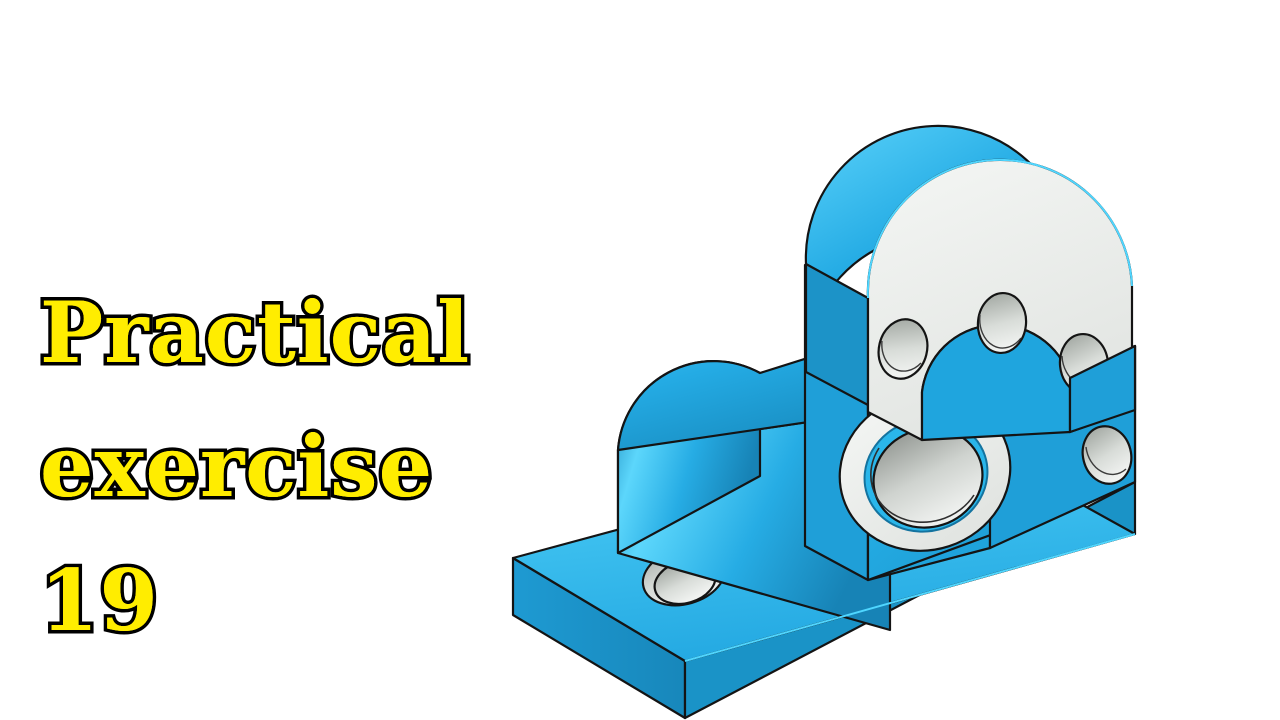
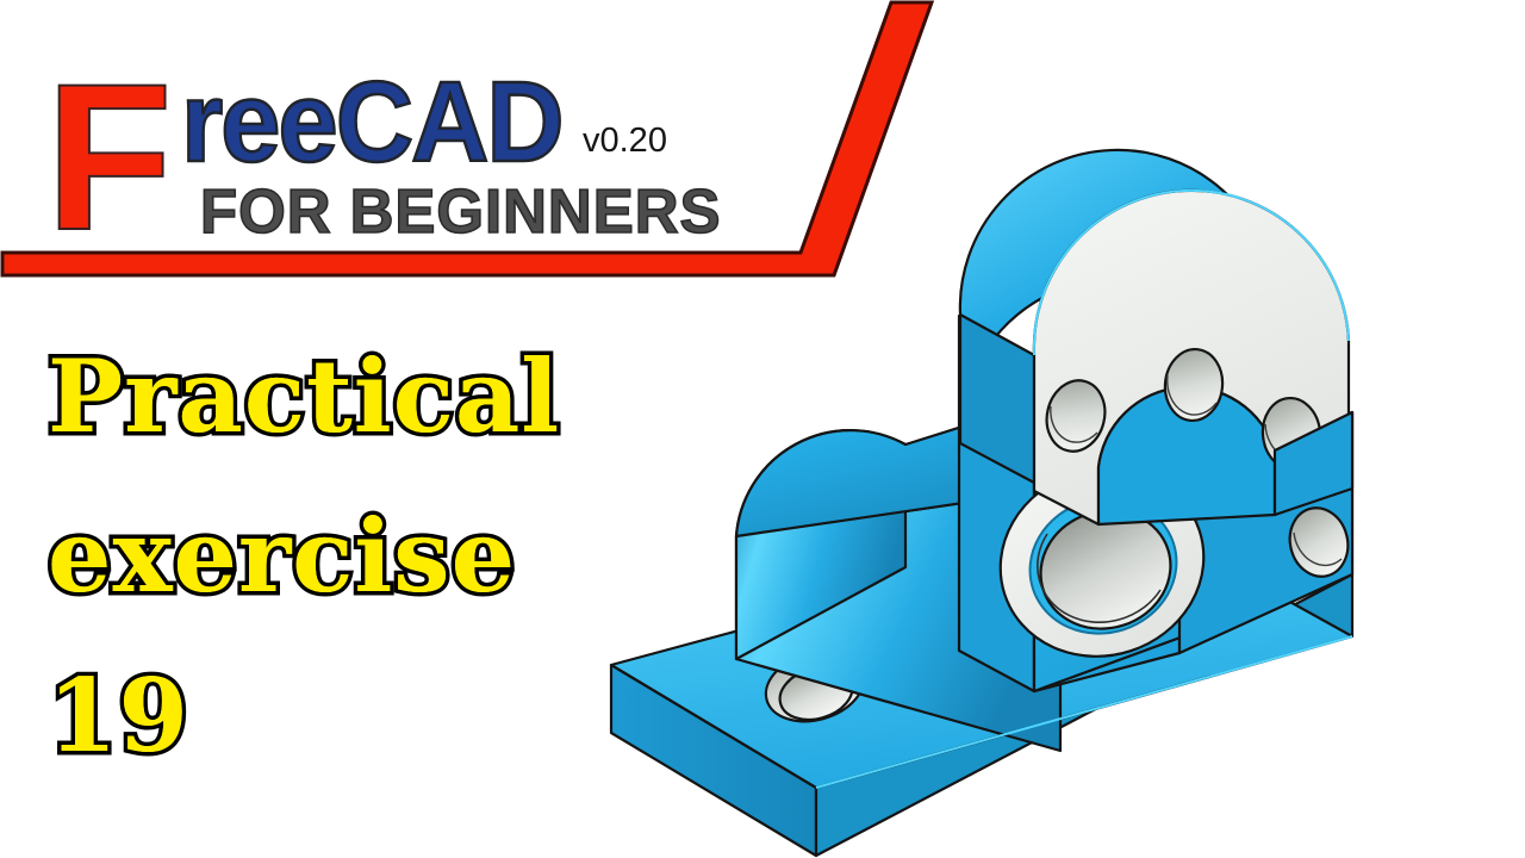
+ F
+ reeCAD
+ v0.20
+ FOR BEGINNERS
  Practical
  exercise
  19
